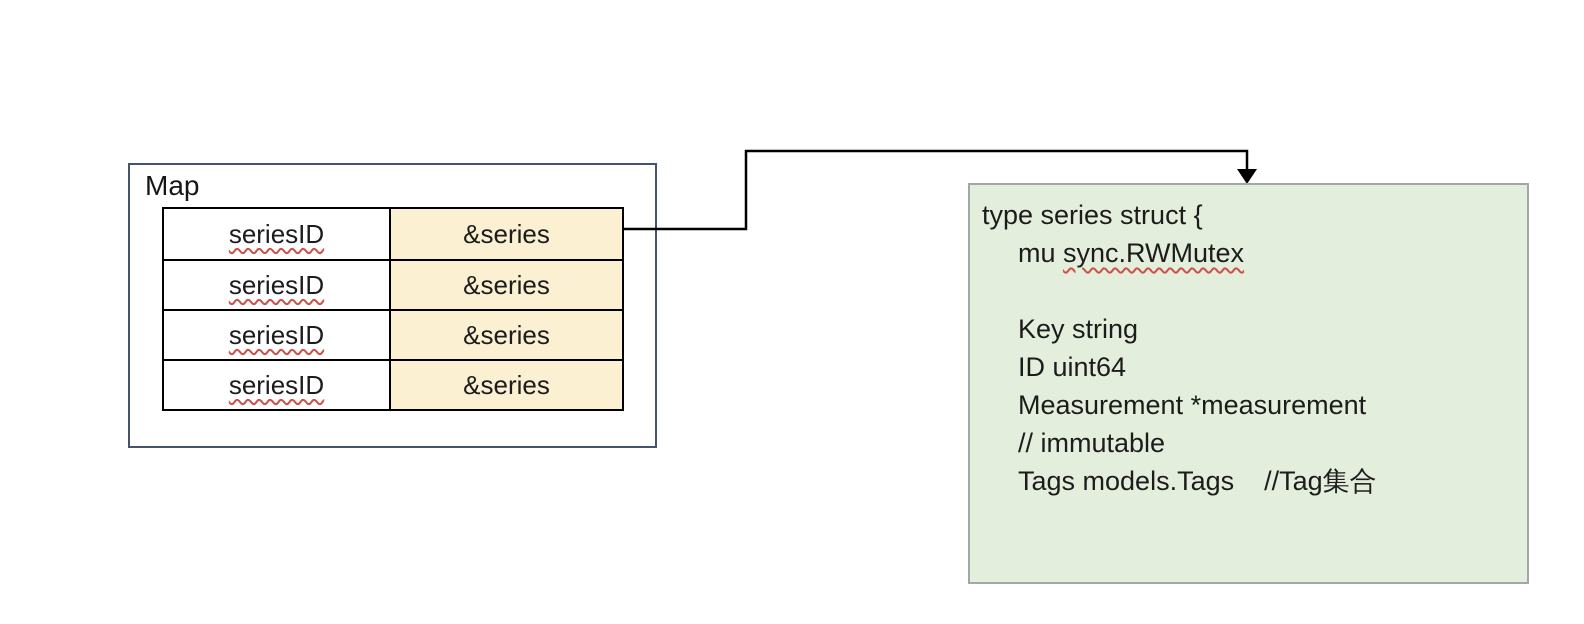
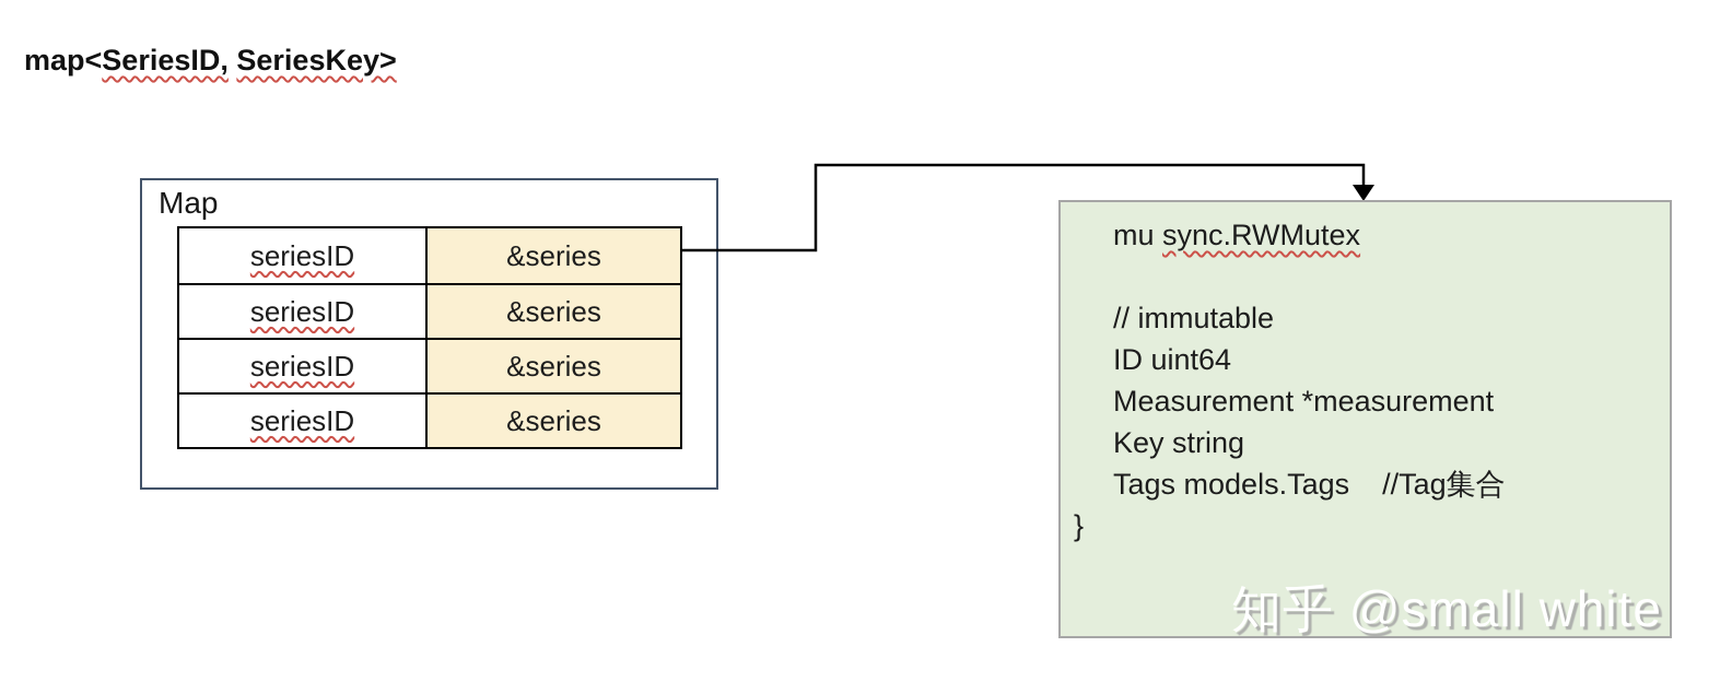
+ map<SeriesID, SeriesKey>
  Map
  seriesID
  &series
  seriesID
  &series
  seriesID
  &series
  seriesID
  &series
- type series struct {
  mu sync.RWMutex
- Key string
+ // immutable
  ID uint64
  Measurement *measurement
- // immutable
+ Key string
  Tags models.Tags //Tag集合
+ }
+ 知乎 @small white
